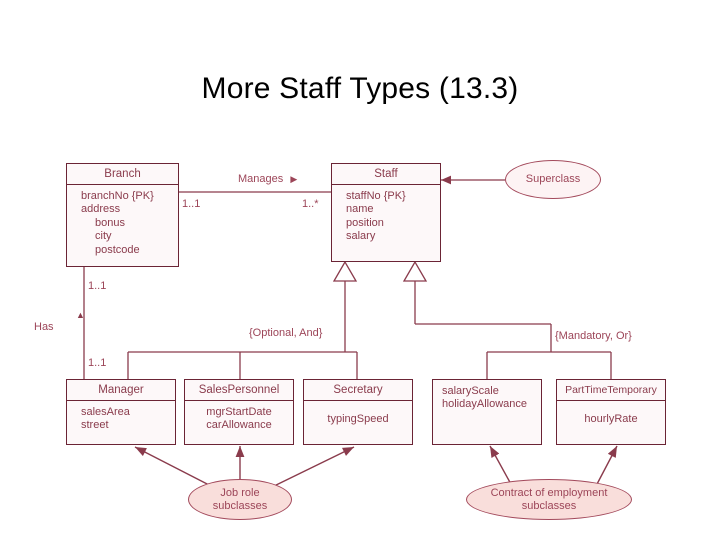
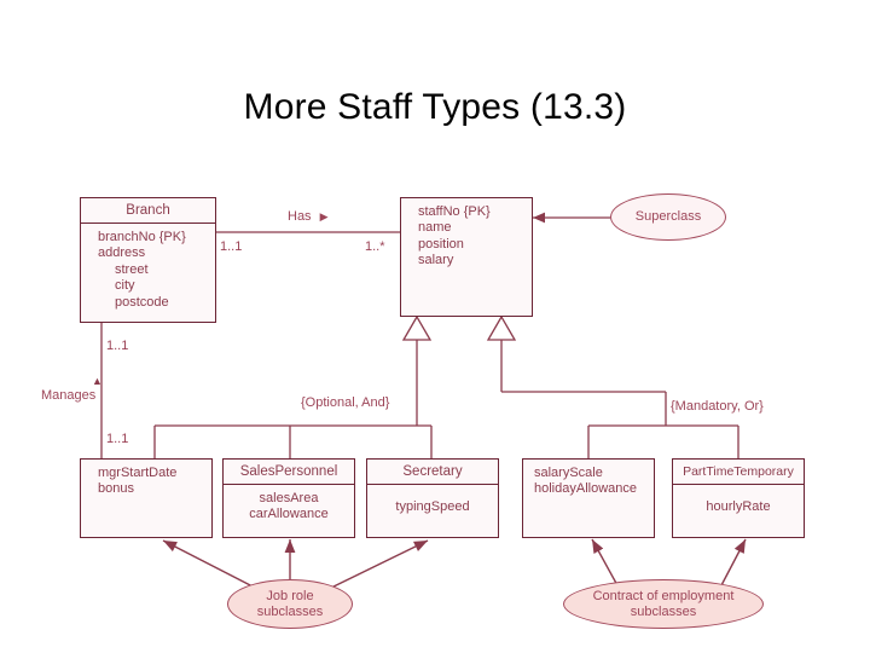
  More Staff Types (13.3)
  Branch
  branchNo {PK}
  address
- bonus
+ street
  city
  postcode
- Staff
  staffNo {PK}
  name
  position
  salary
- Manages ▶
+ Has ▶
  1..1
  1..*
  Superclass
- Has
+ Manages
  ▲
  1..1
  1..1
  {Optional, And}
  {Mandatory, Or}
- Manager
- salesArea
+ mgrStartDate
- street
+ bonus
  SalesPersonnel
- mgrStartDate
+ salesArea
  carAllowance
  Secretary
  typingSpeed
  salaryScale
  holidayAllowance
  PartTimeTemporary
  hourlyRate
  Job role
  subclasses
  Contract of employment
  subclasses
